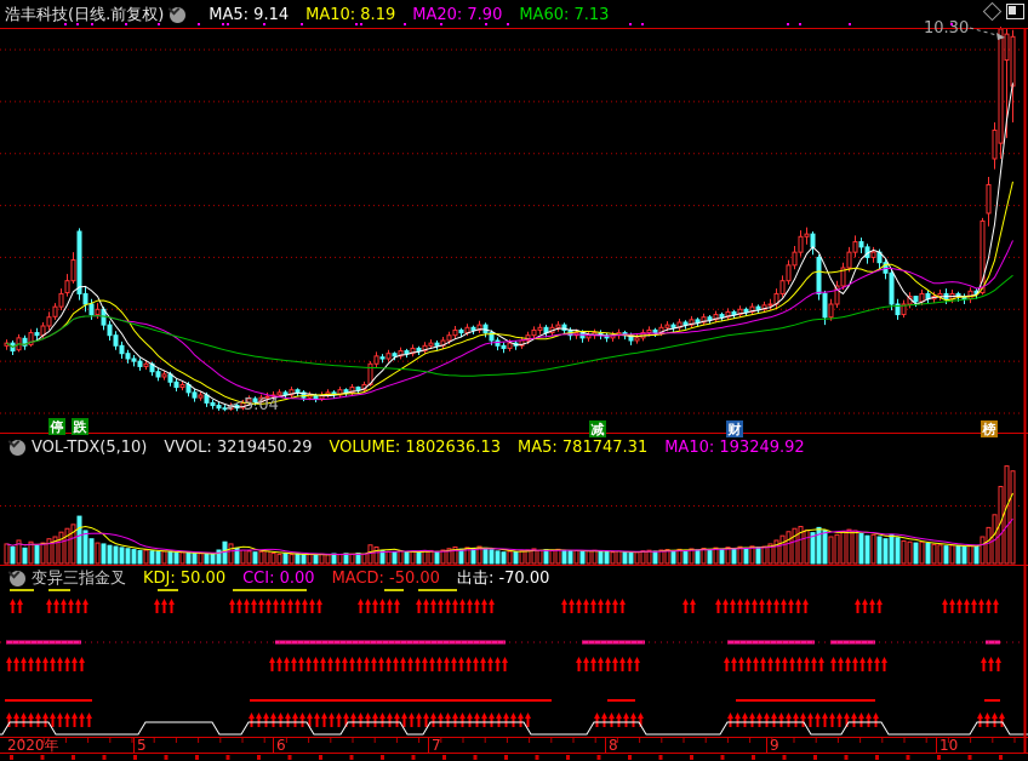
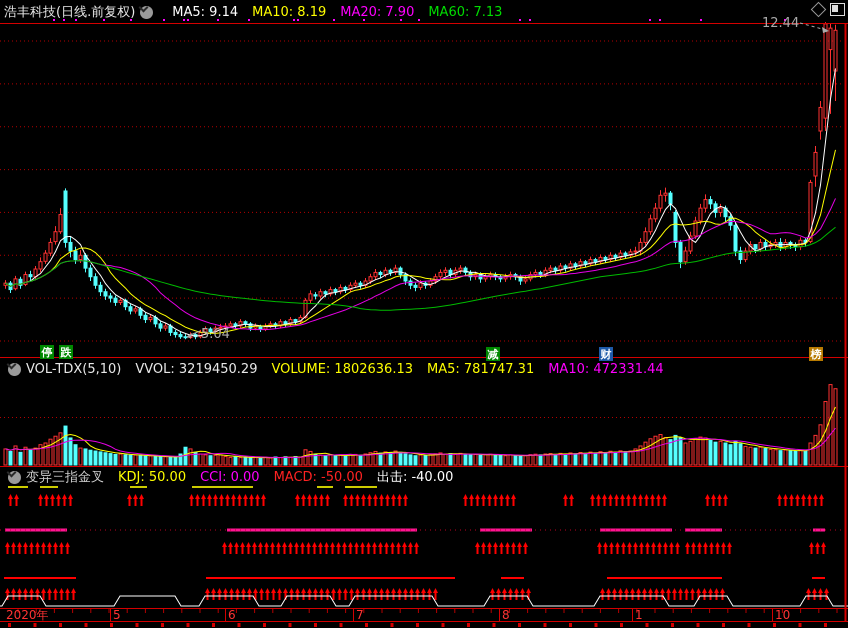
  浩丰科技(日线.前复权)
  MA5: 9.14
  MA10: 8.19
  MA20: 7.90
  MA60: 7.13
  VOL-TDX(5,10)
  VVOL: 3219450.29
  VOLUME: 1802636.13
  MA5: 781747.31
- MA10: 193249.92
+ MA10: 472331.44
  变异三指金叉
  KDJ: 50.00
  CCI: 0.00
  MACD: -50.00
- 出击: -70.00
+ 出击: -40.00
  5.04
- 10.30
+ 12.44
  停
  跌
  减
  财
  榜
  2020年
  5
  6
  7
  8
- 9
+ 1
  10
